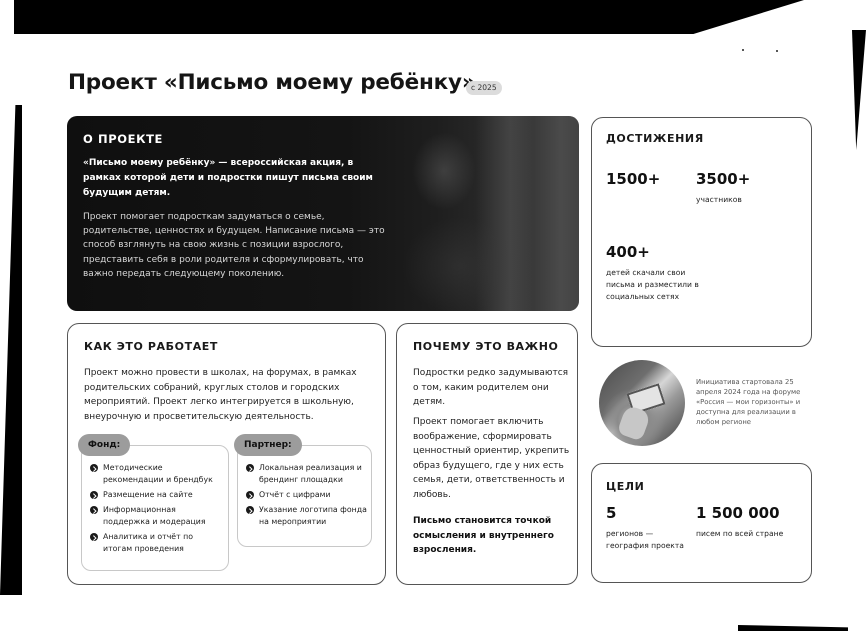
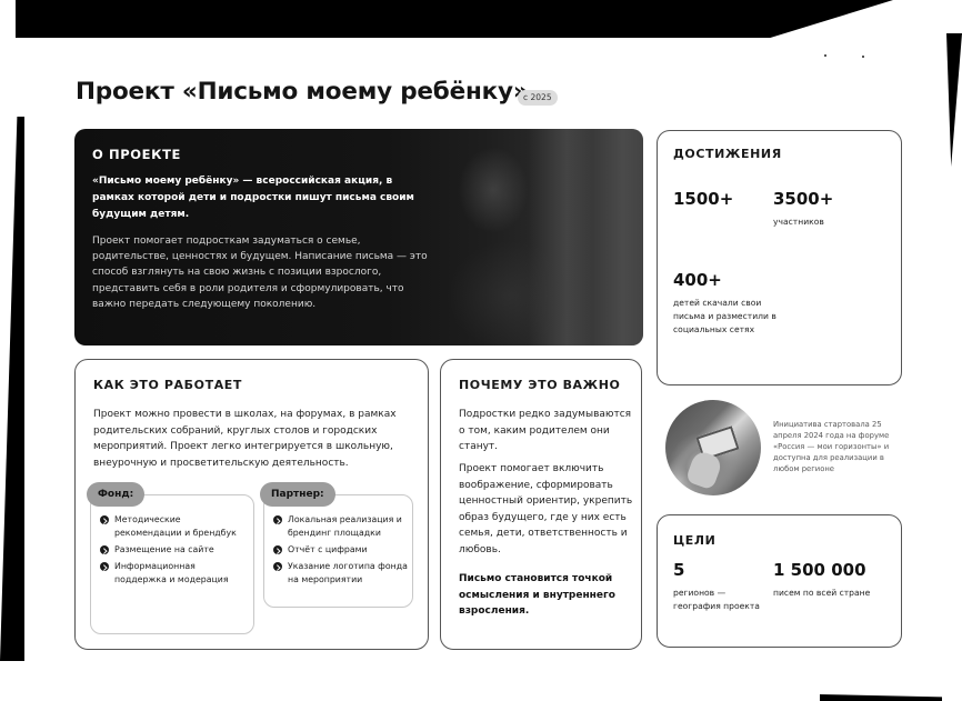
  Проект «Письмо моему ребёнку
  с 2025
  О ПРОЕКТЕ
  «Письмо моему ребёнку» — всероссийская акция, в рамках которой дети и подростки пишут письма своим будущим детям.
  Проект помогает подросткам задуматься о семье, родительстве, ценностях и будущем. Написание письма — это способ взглянуть на свою жизнь с позиции взрослого, представить себя в роли родителя и сформулировать, что важно передать следующему поколению.
  ДОСТИЖЕНИЯ
  1500+
  3500+
  участников
  400+
  детей скачали свои письма и разместили в социальных сетях
  Инициатива стартовала 25 апреля 2024 года на форуме «Россия — мои горизонты» и доступна для реализации в любом регионе
  ЦЕЛИ
  5
  регионов — география проекта
  1 500 000
  писем по всей стране
  КАК ЭТО РАБОТАЕТ
  Проект можно провести в школах, на форумах, в рамках родительских собраний, круглых столов и городских мероприятий. Проект легко интегрируется в школьную, внеурочную и просветительскую деятельность.
  Фонд:
  Методические рекомендации и брендбук
  Размещение на сайте
  Информационная поддержка и модерация
- Аналитика и отчёт по итогам проведения
  Партнер:
  Локальная реализация и брендинг площадки
  Отчёт с цифрами
  Указание логотипа фонда на мероприятии
  ПОЧЕМУ ЭТО ВАЖНО
- Подростки редко задумываются о том, каким родителем они детям.
+ Подростки редко задумываются о том, каким родителем они станут.
  Проект помогает включить воображение, сформировать ценностный ориентир, укрепить образ будущего, где у них есть семья, дети, ответственность и любовь.
  Письмо становится точкой осмысления и внутреннего взросления.
